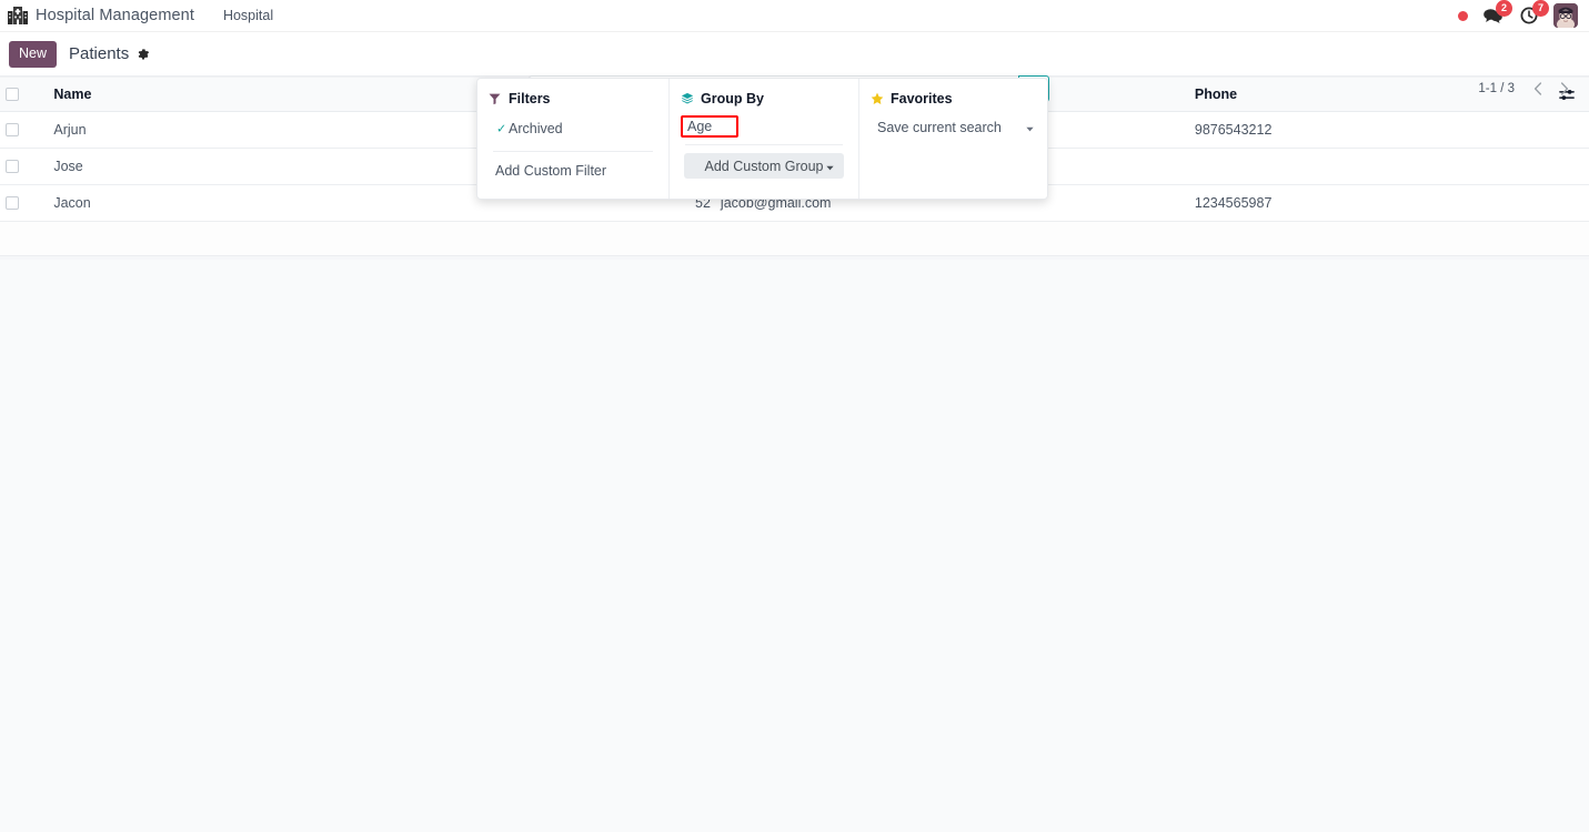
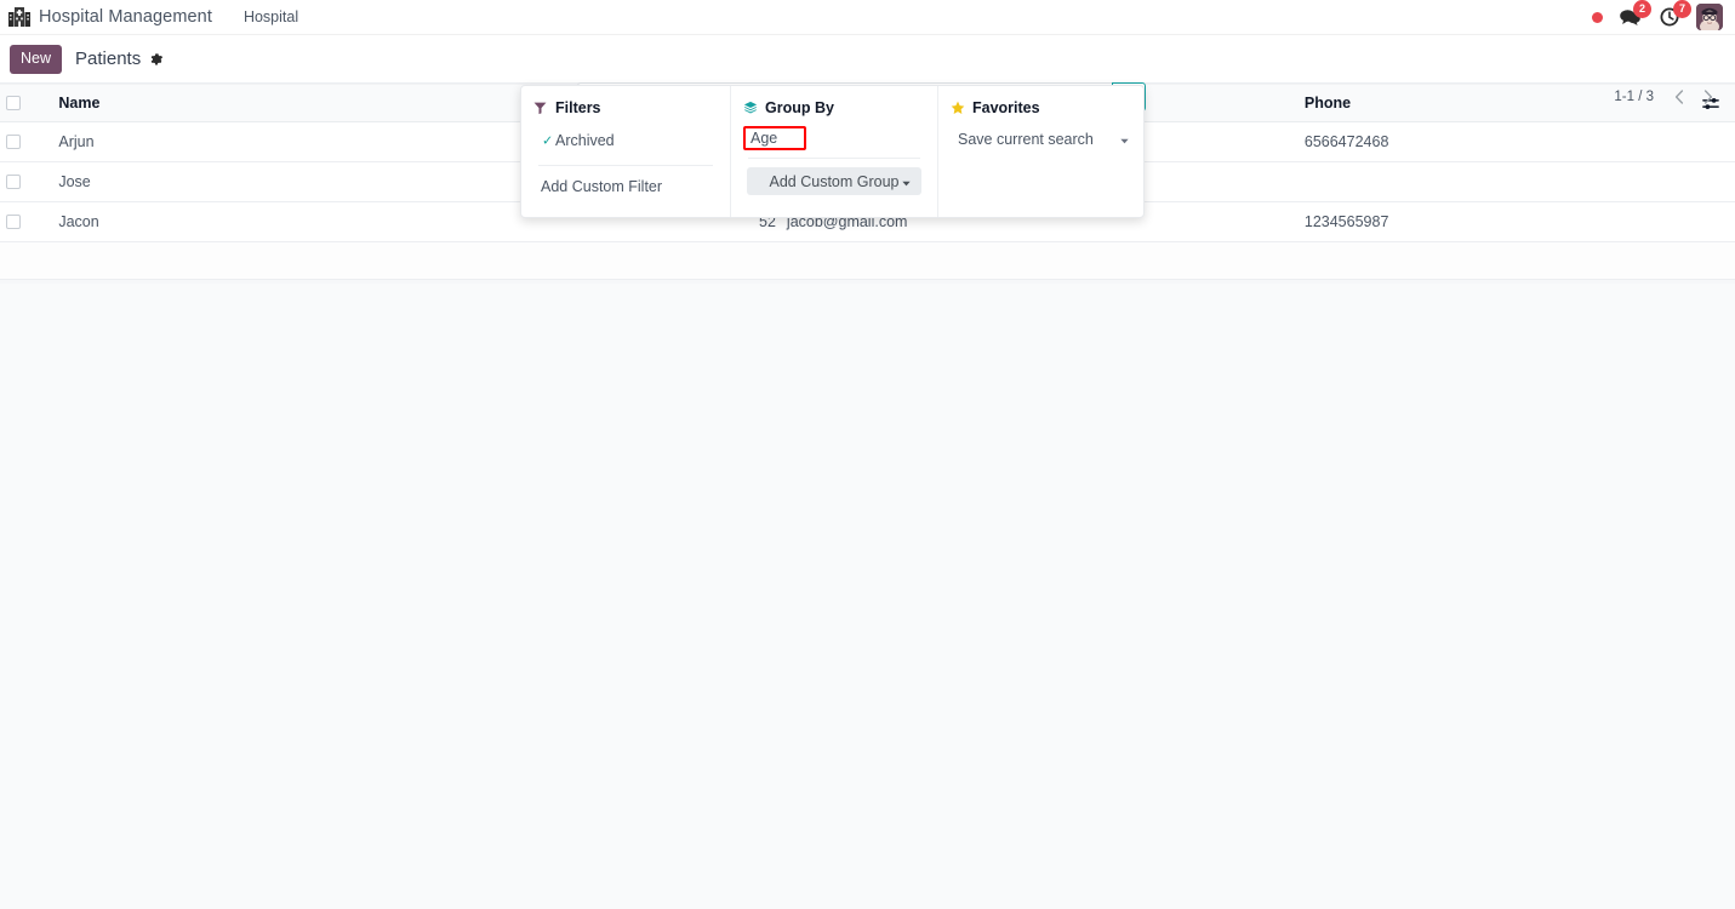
  Hospital Management
  Hospital
  2
  7
  New
  Patients
  1-1 / 3
  	Name			Phone
- 	Arjun			9876543212
+ 	Arjun			6566472468
  	Jose
  	Jacon	52	jacob@gmail.com	1234565987
  Filters
  ✓
  Archived
  Add Custom Filter
  Group By
  Age
  Add Custom Group
  Favorites
  Save current search
